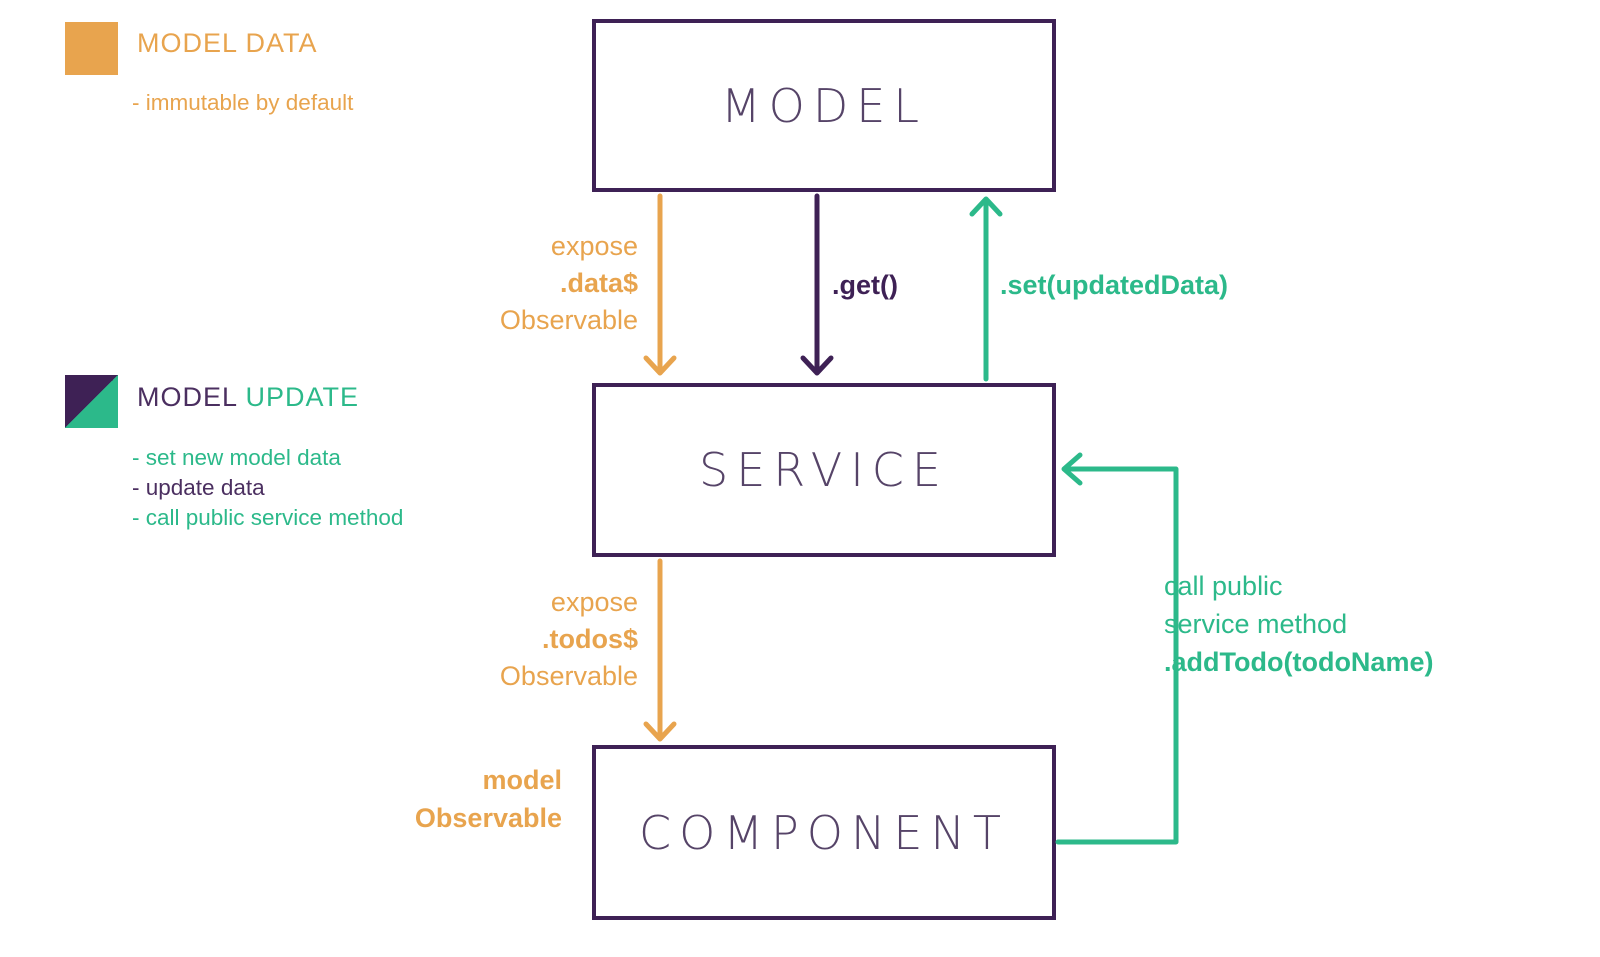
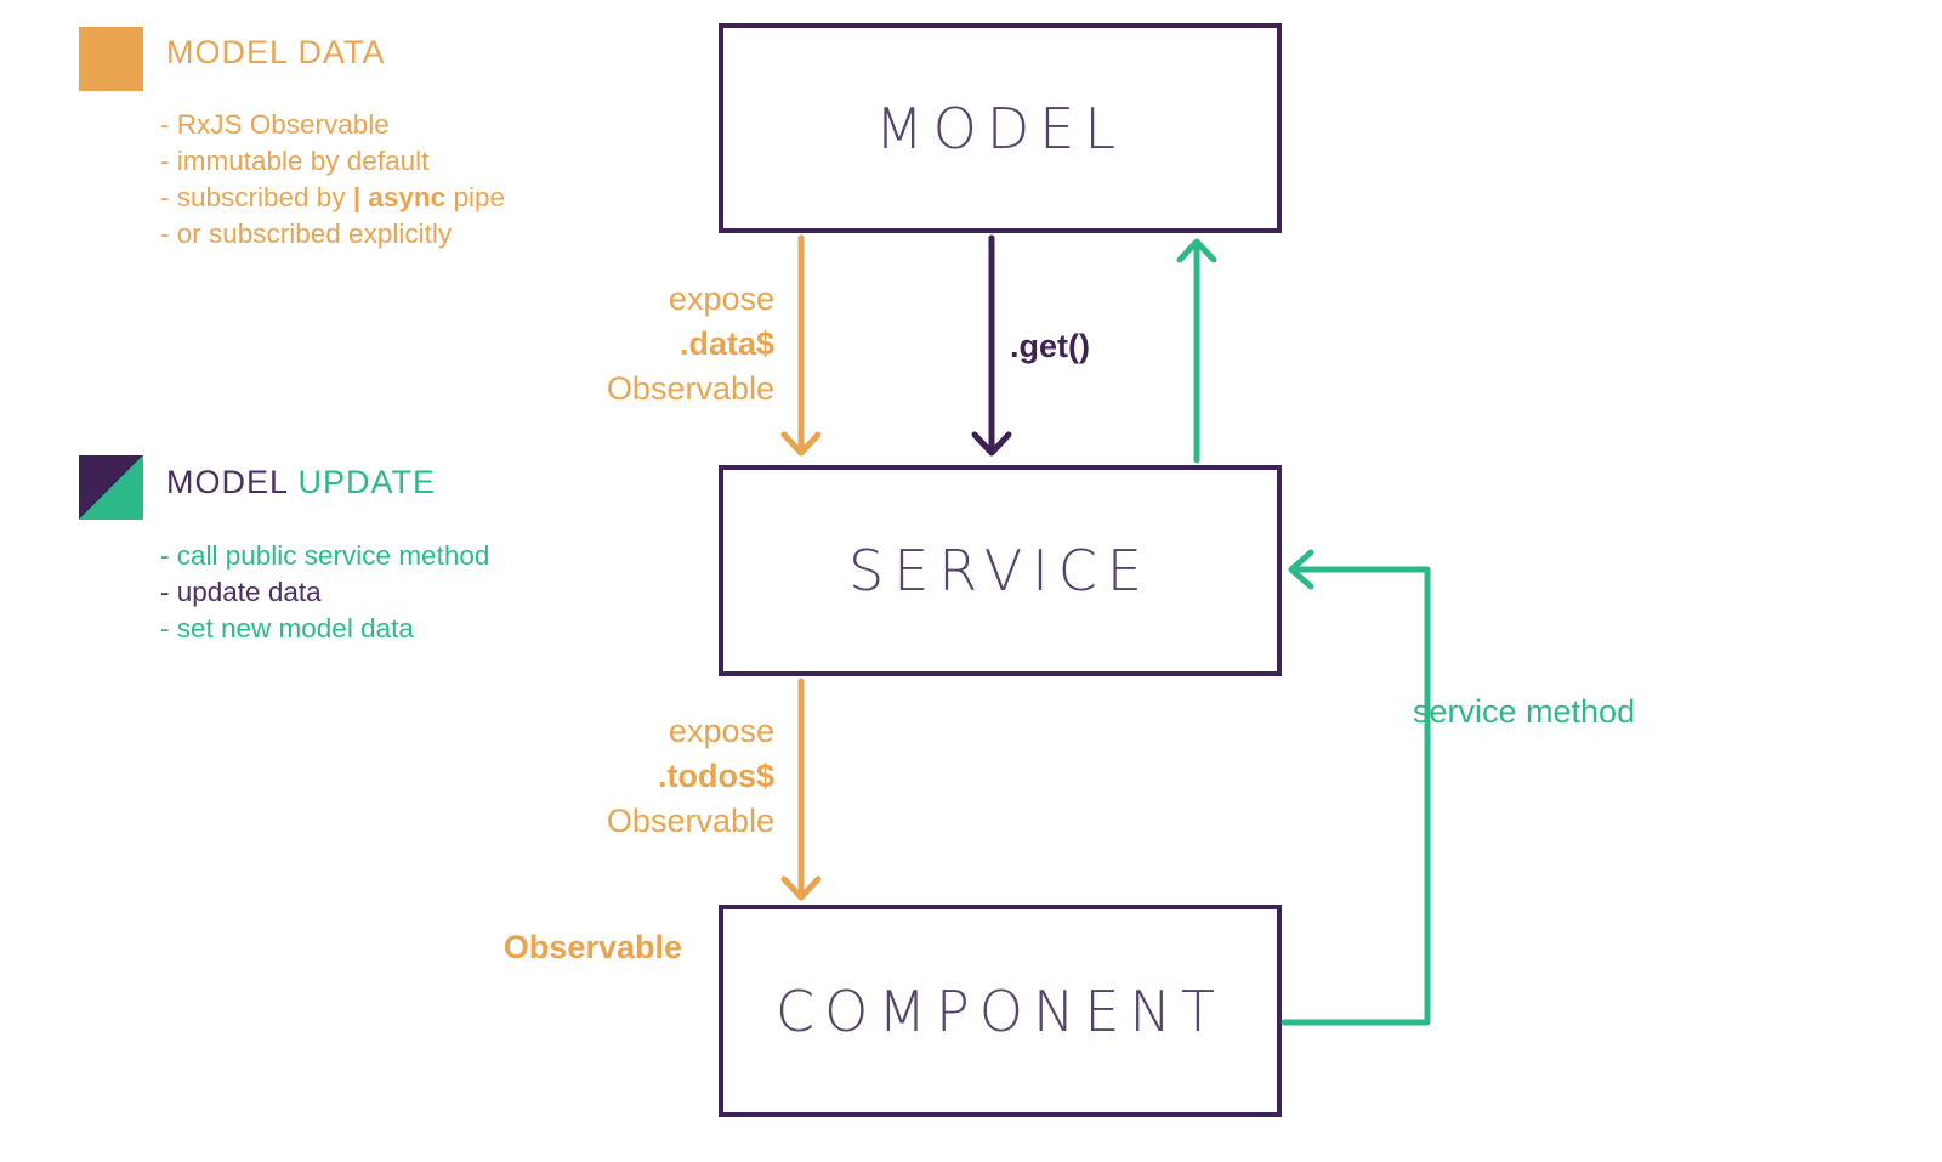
  MODEL DATA
+ - RxJS Observable
  - immutable by default
+ - subscribed by | async pipe
+ - or subscribed explicitly
  MODEL UPDATE
- - set new model data
+ - call public service method
  - update data
- - call public service method
+ - set new model data
  MODEL
  SERVICE
  COMPONENT
  expose
  .data$
  Observable
  .get()
- .set(updatedData)
  expose
  .todos$
  Observable
- model
  Observable
- call public
  service method
- .addTodo(todoName)
